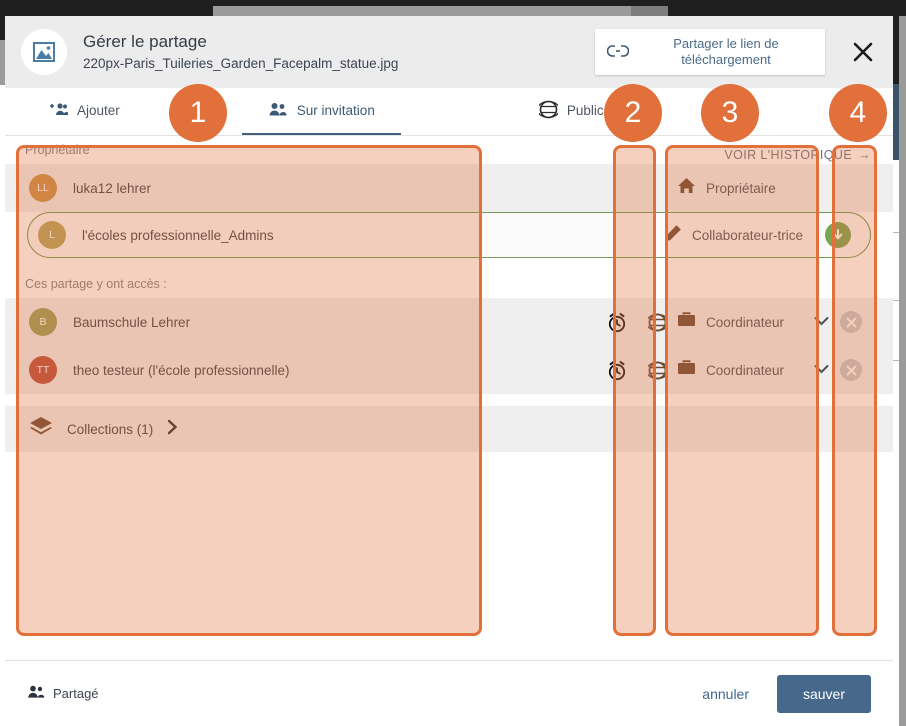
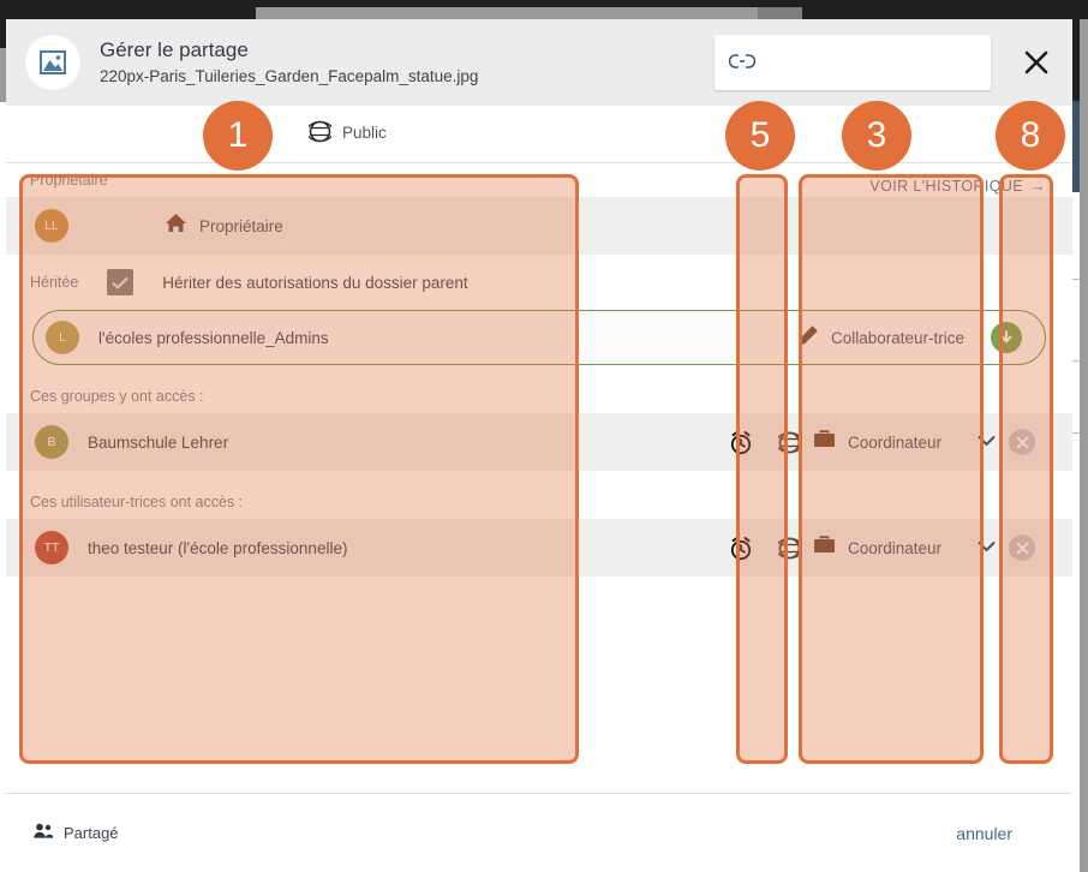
  Gérer le partage
  220px-Paris_Tuileries_Garden_Facepalm_statue.jpg
- Partager le lien de téléchargement
- Ajouter
- Sur invitation
  Public
  VOIR L'HISTORIQUE
  →
  Propriétaire
  LL
- luka12 lehrer
  Propriétaire
+ Héritée
+ Hériter des autorisations du dossier parent
  L
  l'écoles professionnelle_Admins
  Collaborateur-trice
- Ces partage y ont accès :
+ Ces groupes y ont accès :
  B
  Baumschule Lehrer
  Coordinateur
+ Ces utilisateur-trices ont accès :
  TT
  theo testeur (l'école professionnelle)
  Coordinateur
- Collections (1)
  Partagé
  annuler
- sauver
  1
- 2
+ 5
  3
- 4
+ 8
